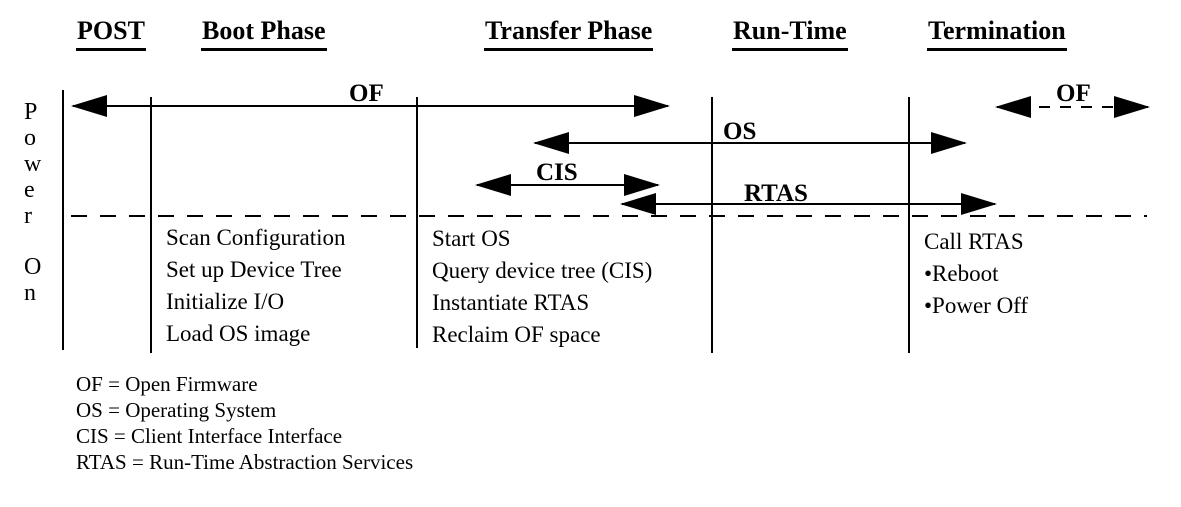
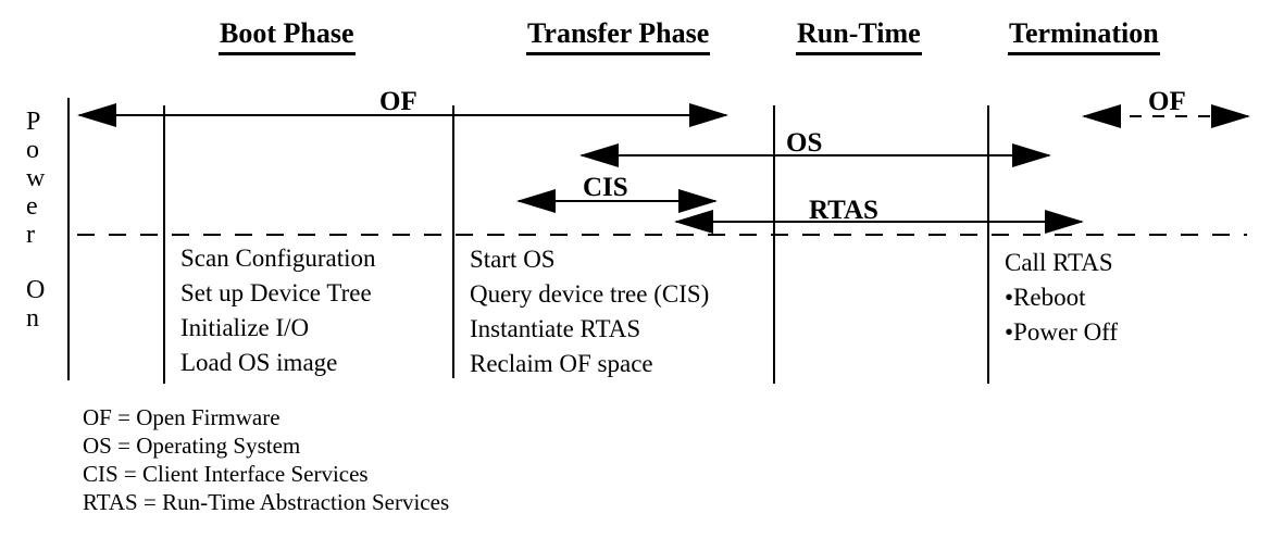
- POST
  Boot Phase
  Transfer Phase
  Run-Time
  Termination
  Power
  On
  OF
  OS
  CIS
  RTAS
  OF
  Scan Configuration
  Set up Device Tree
  Initialize I/O
  Load OS image
  Start OS
  Query device tree (CIS)
  Instantiate RTAS
  Reclaim OF space
  Call RTAS
  •Reboot
  •Power Off
  OF = Open Firmware
  OS = Operating System
- CIS = Client Interface Interface
+ CIS = Client Interface Services
  RTAS = Run-Time Abstraction Services
